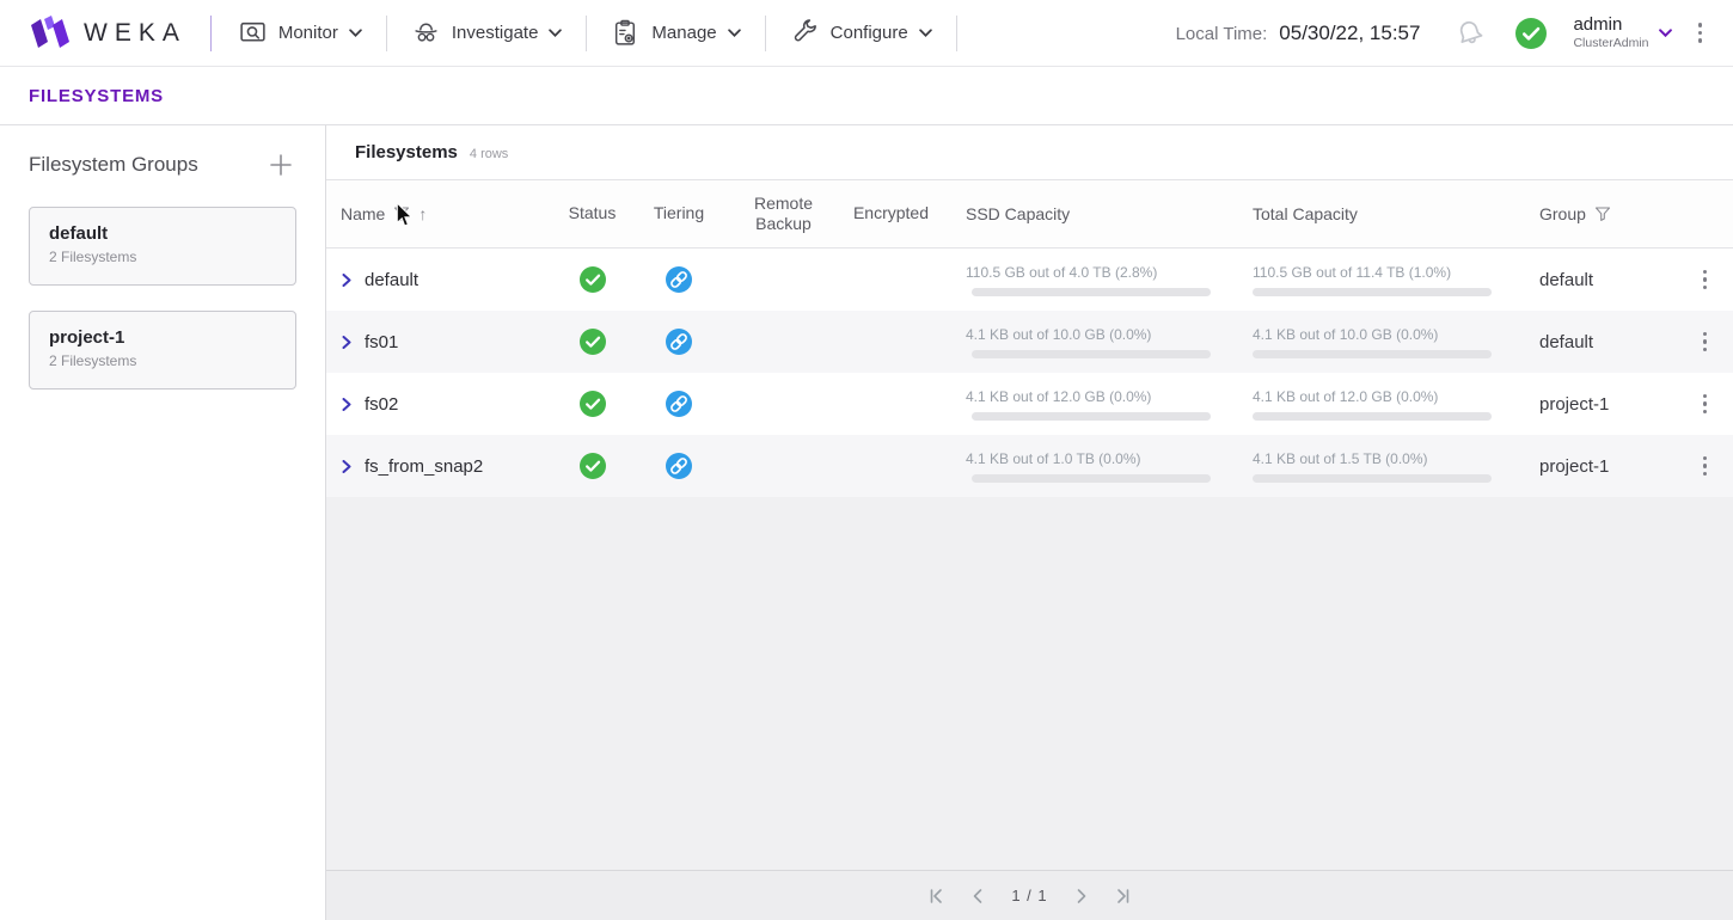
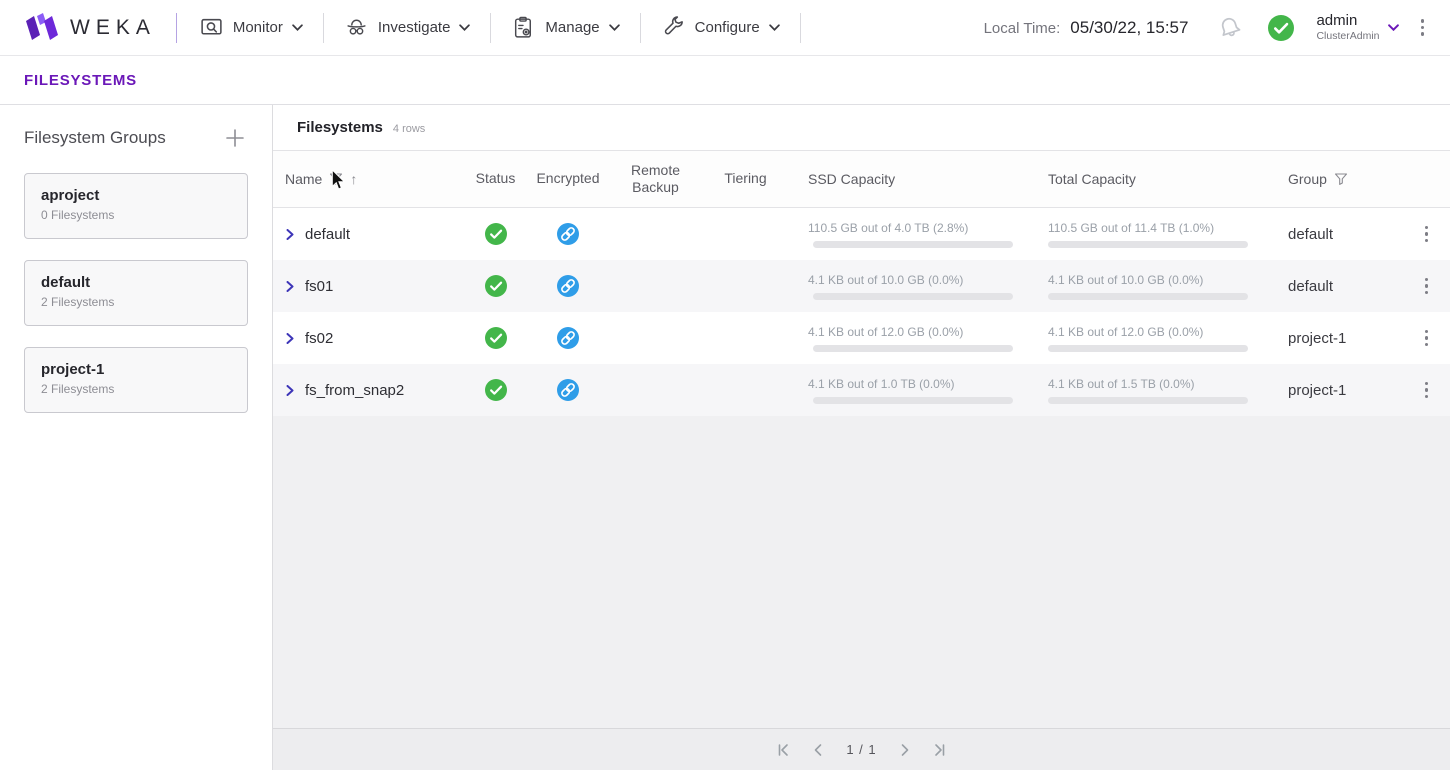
  WEKA
  Monitor
  Investigate
  Manage
  Configure
  Local Time:
  05/30/22, 15:57
  admin
  ClusterAdmin
  FILESYSTEMS
  Filesystem Groups
+ aproject
+ 0 Filesystems
  default
  2 Filesystems
  project-1
  2 Filesystems
  Filesystems
  4 rows
  Name
  ↑
  Status
- Tiering
+ Encrypted
  Remote Backup
- Encrypted
+ Tiering
  SSD Capacity
  Total Capacity
  Group
  default
  110.5 GB out of 4.0 TB (2.8%)
  110.5 GB out of 11.4 TB (1.0%)
  default
  fs01
  4.1 KB out of 10.0 GB (0.0%)
  4.1 KB out of 10.0 GB (0.0%)
  default
  fs02
  4.1 KB out of 12.0 GB (0.0%)
  4.1 KB out of 12.0 GB (0.0%)
  project-1
  fs_from_snap2
  4.1 KB out of 1.0 TB (0.0%)
  4.1 KB out of 1.5 TB (0.0%)
  project-1
  1 / 1
